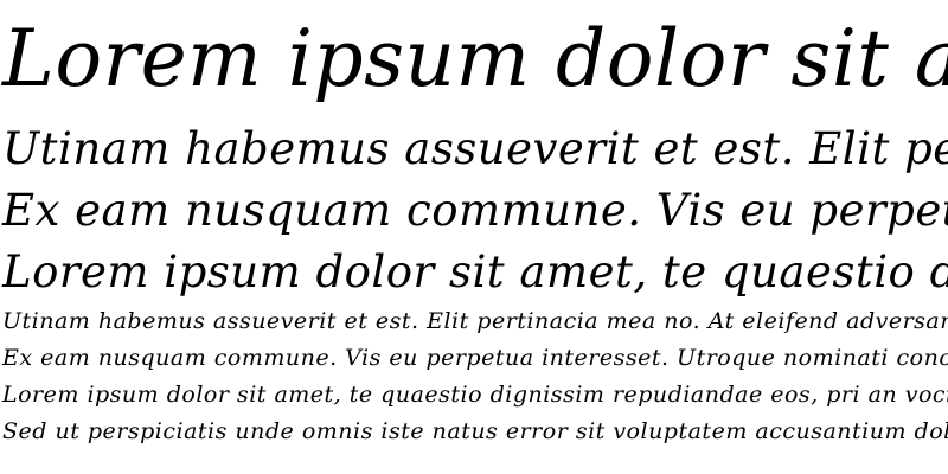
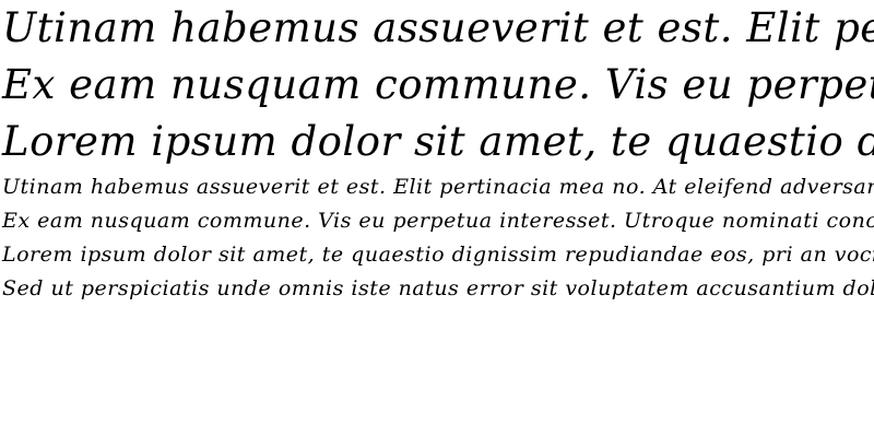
- Lorem ipsum dolor sit a
  Utinam habemus assueverit et est. Elit pe
  Ex eam nusquam commune. Vis eu perpe
  Lorem ipsum dolor sit amet, te quaestio d
  Utinam habemus assueverit et est. Elit pertinacia mea no. At eleifend adversar
  Ex eam nusquam commune. Vis eu perpetua interesset. Utroque nominati conc
  Lorem ipsum dolor sit amet, te quaestio dignissim repudiandae eos, pri an voc
  Sed ut perspiciatis unde omnis iste natus error sit voluptatem accusantium dol
